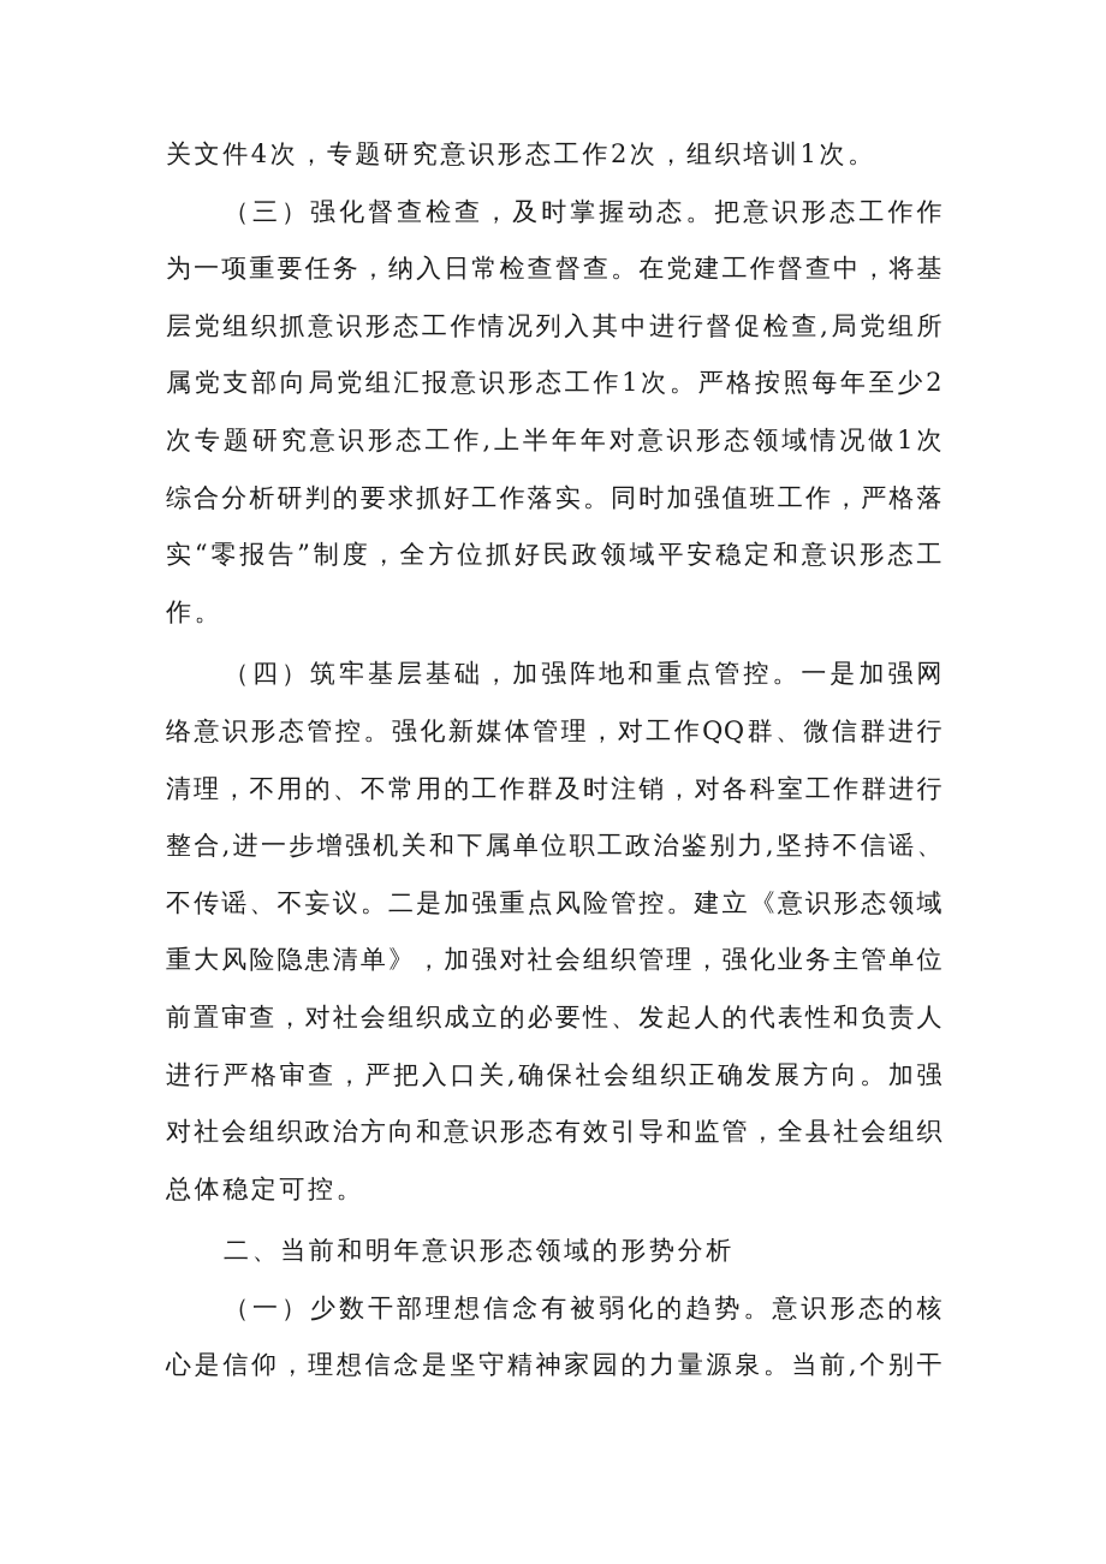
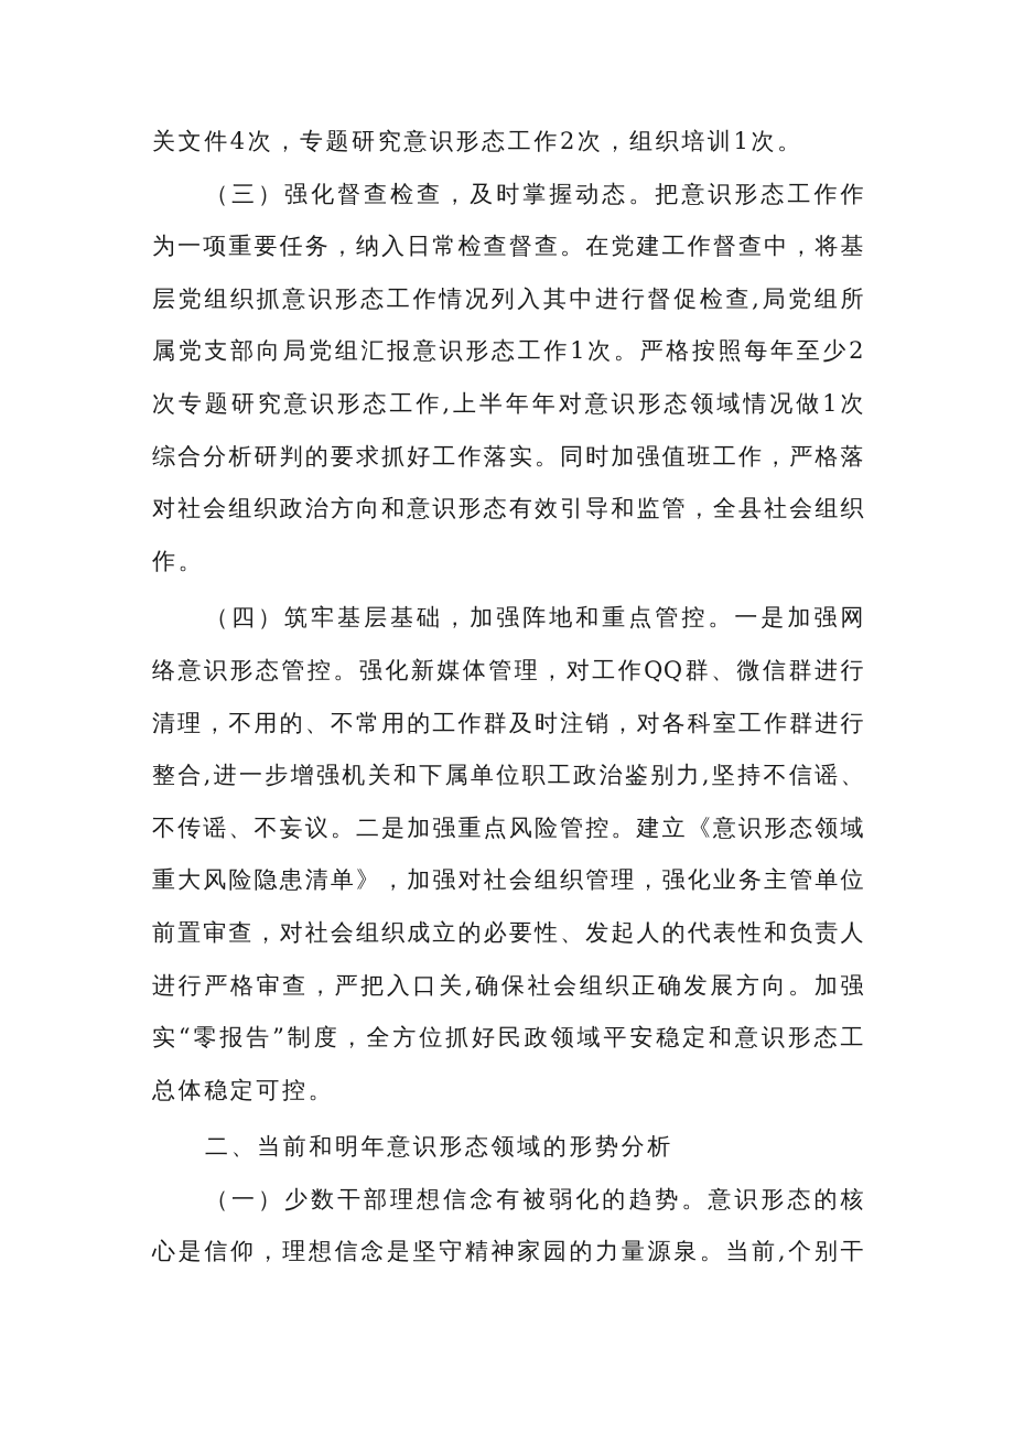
  关文件4次，专题研究意识形态工作2次，组织培训1次。
  （三）强化督查检查，及时掌握动态。把意识形态工作作
  为一项重要任务，纳入日常检查督查。在党建工作督查中，将基
  层党组织抓意识形态工作情况列入其中进行督促检查,局党组所
  属党支部向局党组汇报意识形态工作1次。严格按照每年至少2
  次专题研究意识形态工作,上半年年对意识形态领域情况做1次
  综合分析研判的要求抓好工作落实。同时加强值班工作，严格落
- 实“零报告”制度，全方位抓好民政领域平安稳定和意识形态工
+ 对社会组织政治方向和意识形态有效引导和监管，全县社会组织
  作。
  （四）筑牢基层基础，加强阵地和重点管控。一是加强网
  络意识形态管控。强化新媒体管理，对工作QQ群、微信群进行
  清理，不用的、不常用的工作群及时注销，对各科室工作群进行
  整合,进一步增强机关和下属单位职工政治鉴别力,坚持不信谣、
  不传谣、不妄议。二是加强重点风险管控。建立《意识形态领域
  重大风险隐患清单》，加强对社会组织管理，强化业务主管单位
  前置审查，对社会组织成立的必要性、发起人的代表性和负责人
  进行严格审查，严把入口关,确保社会组织正确发展方向。加强
- 对社会组织政治方向和意识形态有效引导和监管，全县社会组织
+ 实“零报告”制度，全方位抓好民政领域平安稳定和意识形态工
  总体稳定可控。
  二、当前和明年意识形态领域的形势分析
  （一）少数干部理想信念有被弱化的趋势。意识形态的核
  心是信仰，理想信念是坚守精神家园的力量源泉。当前,个别干
